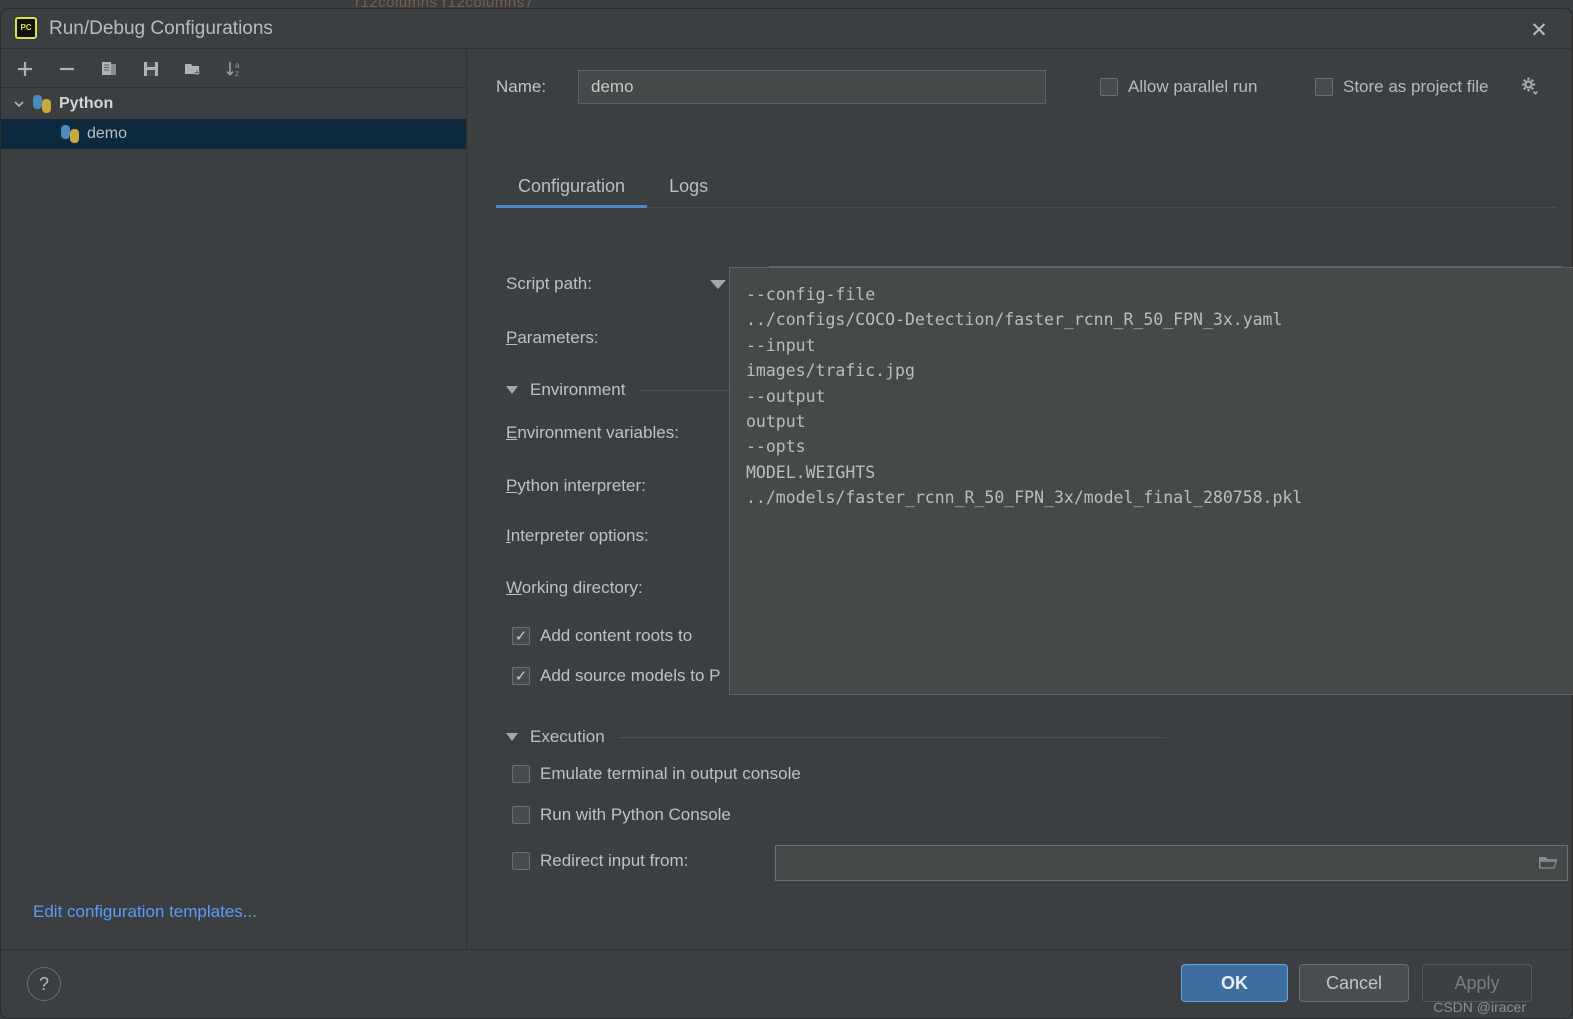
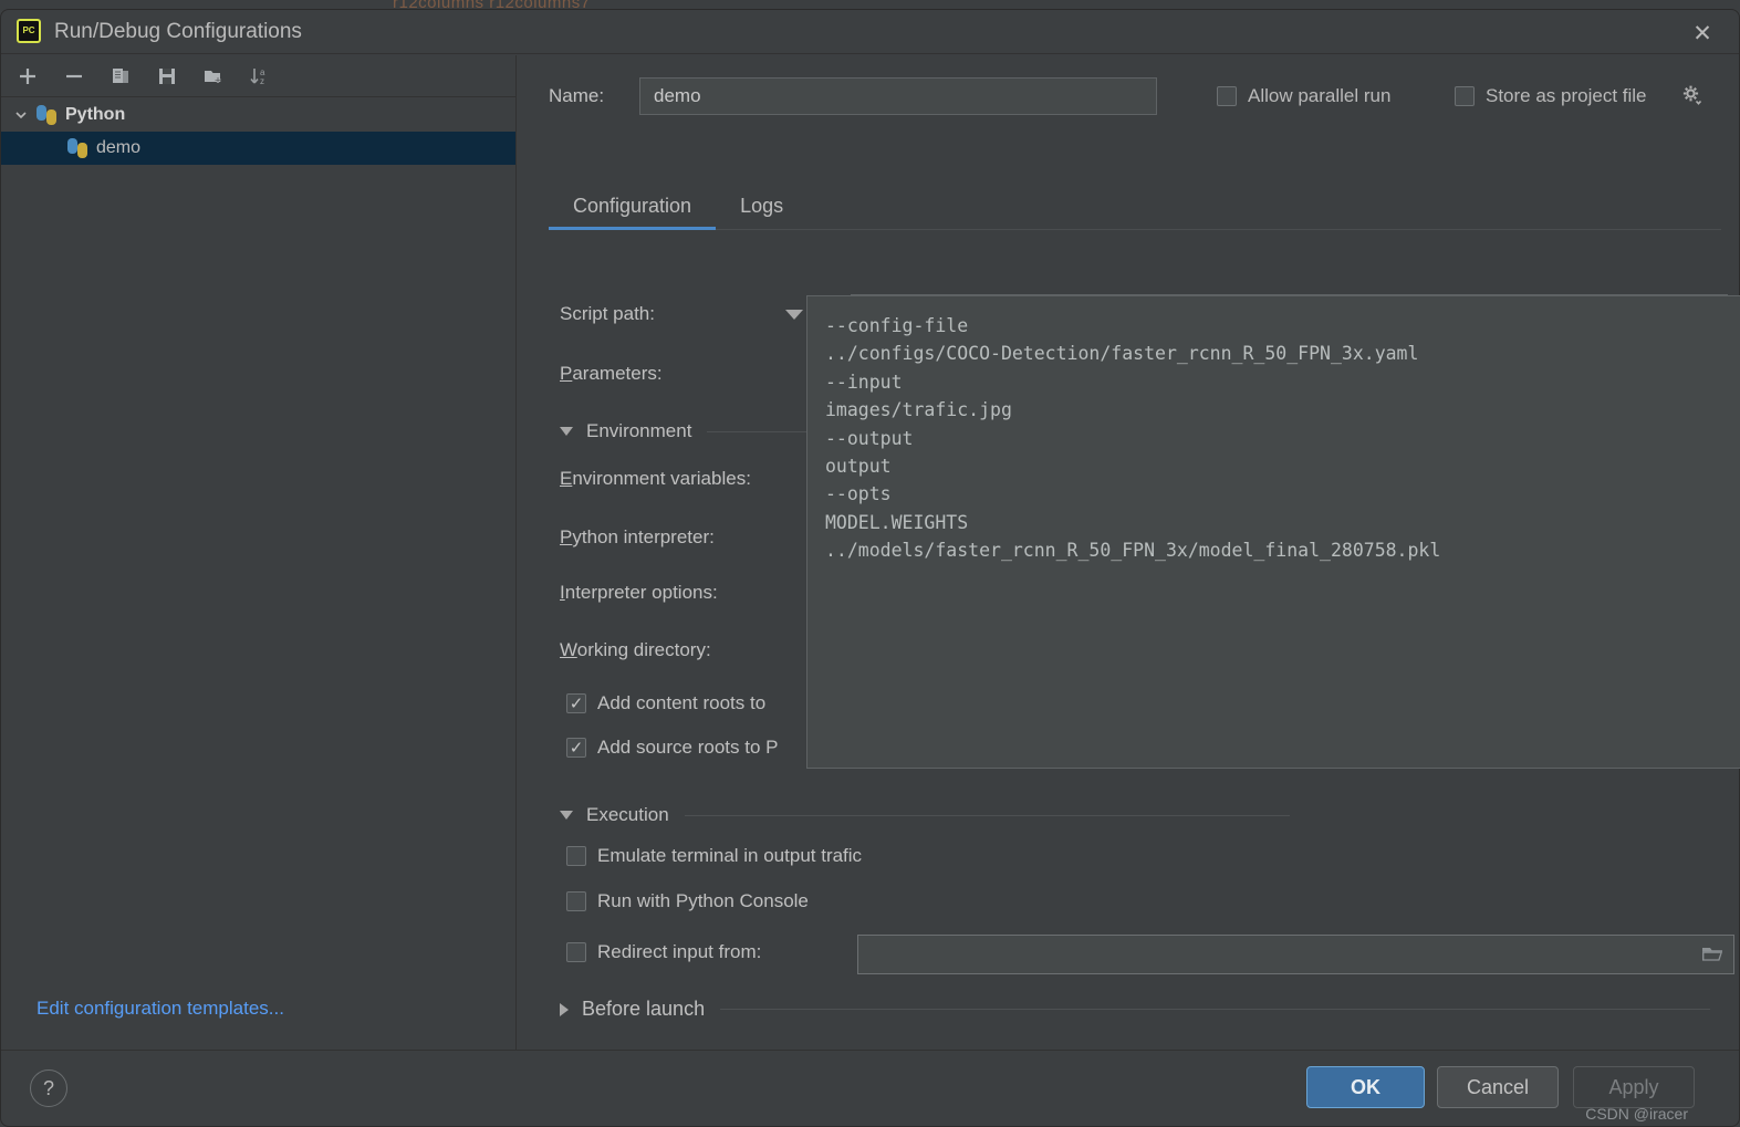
  r12columns r12columns7
  PC
  Run/Debug Configurations
  ✕
  a
  z
  Python
  demo
  Edit configuration templates...
  Name:
  demo
  Allow parallel run
  Store as project file
  Configuration
  Logs
  Script path:
  Parameters:
  Environment
  Environment variables:
  Python interpreter:
  Interpreter options:
  Working directory:
  Add content roots to
- Add source models to P
+ Add source roots to P
  Execution
- Emulate terminal in output console
+ Emulate terminal in output trafic
  Run with Python Console
  Redirect input from:
+ Before launch
  --config-file
  ../configs/COCO-Detection/faster_rcnn_R_50_FPN_3x.yaml
  --input
  images/trafic.jpg
  --output
  output
  --opts
  MODEL.WEIGHTS
  ../models/faster_rcnn_R_50_FPN_3x/model_final_280758.pkl
  ?
  OK
  Cancel
  Apply
  CSDN @iracer
